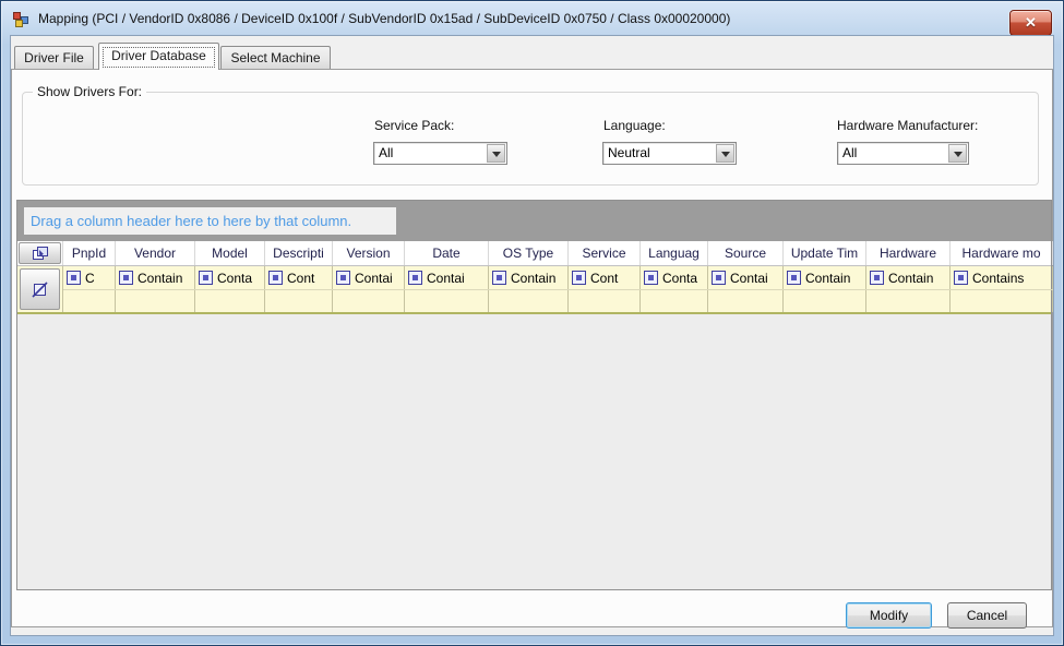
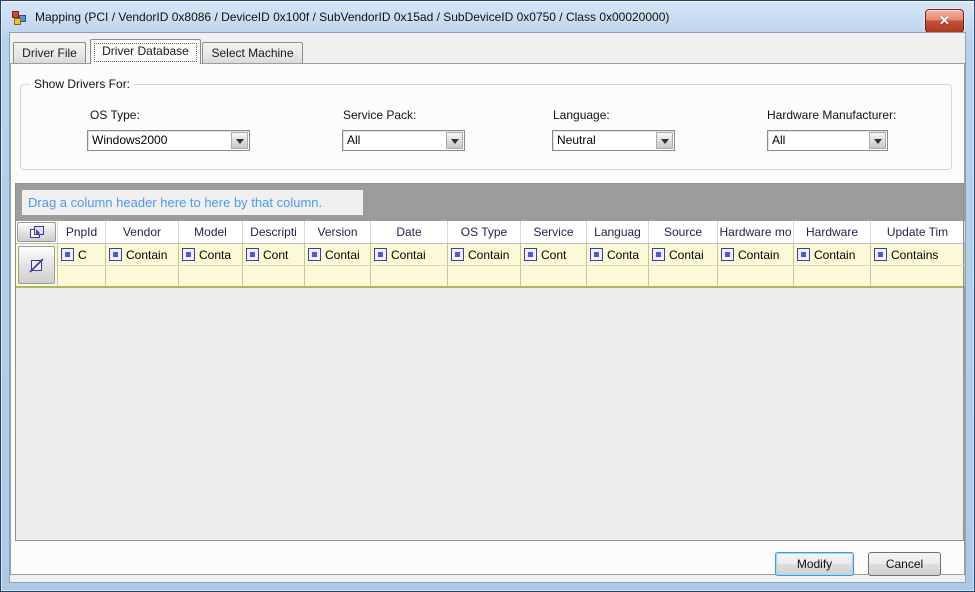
  Mapping (PCI / VendorID 0x8086 / DeviceID 0x100f / SubVendorID 0x15ad / SubDeviceID 0x0750 / Class 0x00020000)
  ✕
  Driver File
  Driver Database
  Select Machine
  Show Drivers For:
+ OS Type:
+ Windows2000
  Service Pack:
  All
  Language:
  Neutral
  Hardware Manufacturer:
  All
  Drag a column header here to here by that column.
  PnpId
  Vendor
  Model
  Descripti
  Version
  Date
  OS Type
  Service
  Languag
  Source
- Update Tim
+ Hardware mo
  Hardware
- Hardware mo
+ Update Tim
  C
  Contain
  Conta
  Cont
  Contai
  Contai
  Contain
  Cont
  Conta
  Contai
  Contain
  Contain
  Contains
  Modify
  Cancel
